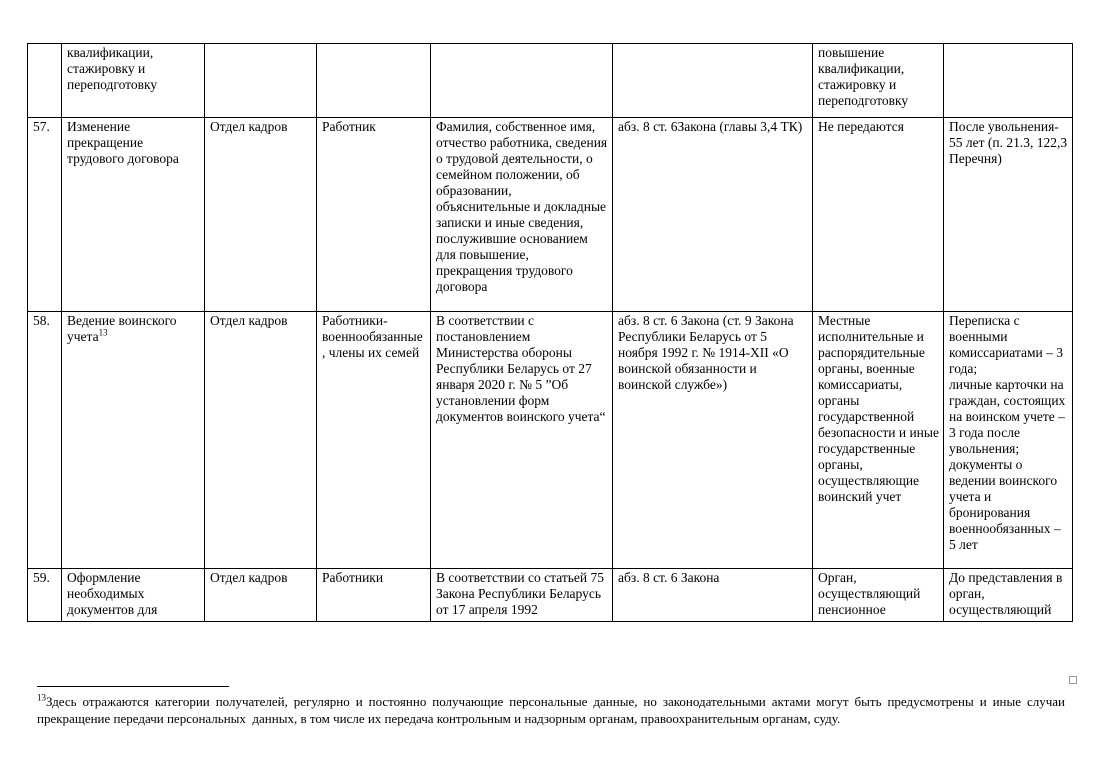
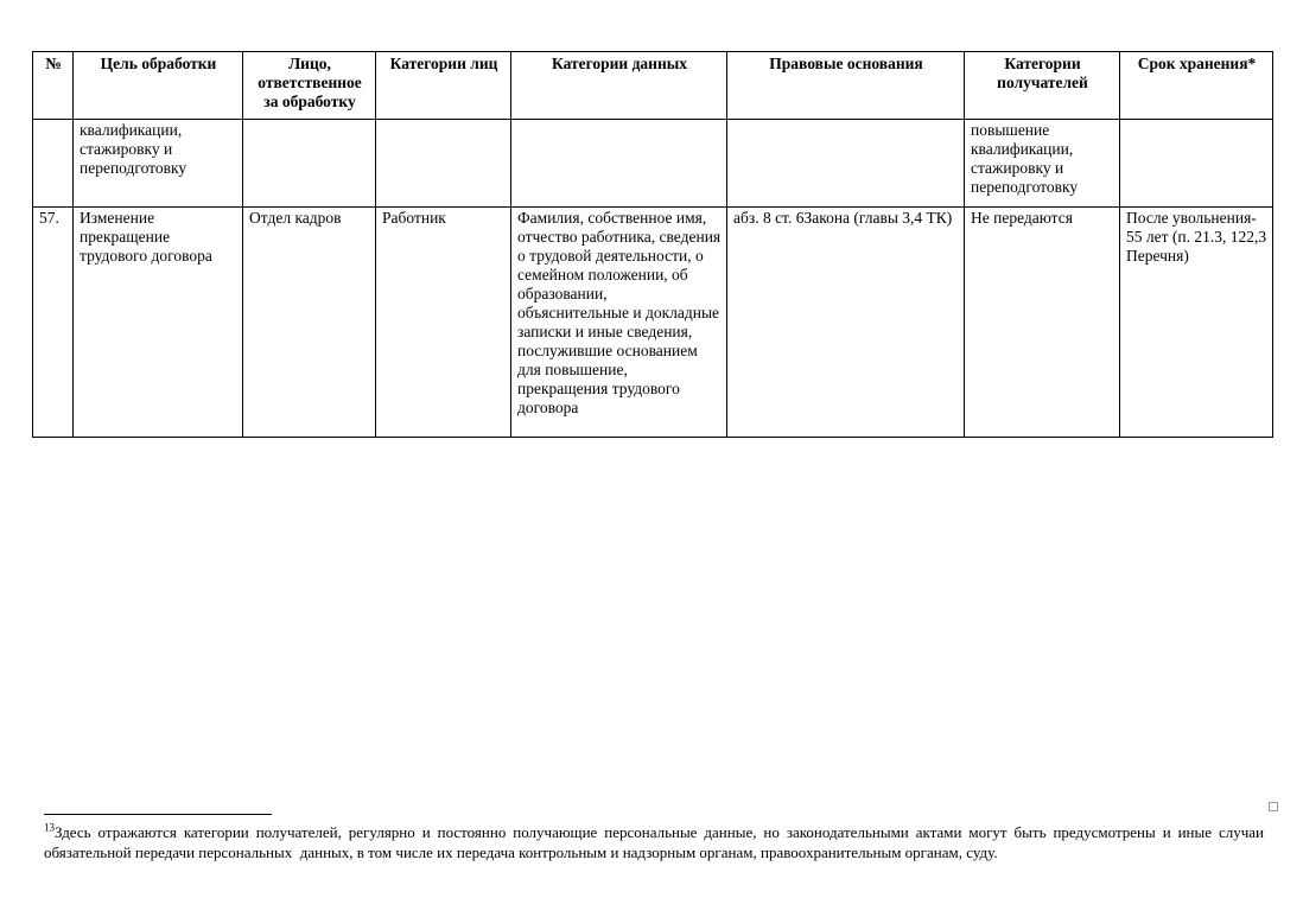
+ №	Цель обработки	Лицо, ответственное за обработку	Категории лиц	Категории данных	Правовые основания	Категории получателей	Срок хранения*
  	квалификации, стажировку и переподготовку					повышение квалификации, стажировку и переподготовку
  57.	Изменение прекращение трудового договора	Отдел кадров	Работник	Фамилия, собственное имя, отчество работника, сведения о трудовой деятельности, о семейном положении, об образовании, объяснительные и докладные записки и иные сведения, послужившие основанием для повышение, прекращения трудового договора	абз. 8 ст. 6Закона (главы 3,4 ТК)	Не передаются	После увольнения- 55 лет (п. 21.3, 122,3 Перечня)
- 58.	Ведение воинского учета13	Отдел кадров	Работники-военнообязанные, члены их семей	В соответствии с постановлением Министерства обороны Республики Беларусь от 27 января 2020 г. № 5 ”Об установлении форм документов воинского учета“	абз. 8 ст. 6 Закона (ст. 9 Закона Республики Беларусь от 5 ноября 1992 г. № 1914-XII «О воинской обязанности и воинской службе»)	Местные исполнительные и распорядительные органы, военные комиссариаты, органы государственной безопасности и иные государственные органы, осуществляющие воинский учет	Переписка с военными комиссариатами – 3 года; личные карточки на граждан, состоящих на воинском учете – 3 года после увольнения; документы о ведении воинского учета и бронирования военнообязанных – 5 лет
- 59.	Оформление необходимых документов для	Отдел кадров	Работники	В соответствии со статьей 75 Закона Республики Беларусь от 17 апреля 1992	абз. 8 ст. 6 Закона	Орган, осуществляющий пенсионное	До представления в орган, осуществляющий
- 13Здесь отражаются категории получателей, регулярно и постоянно получающие персональные данные, но законодательными актами могут быть предусмотрены и иные случаи прекращение передачи персональных данных, в том числе их передача контрольным и надзорным органам, правоохранительным органам, суду.
+ 13Здесь отражаются категории получателей, регулярно и постоянно получающие персональные данные, но законодательными актами могут быть предусмотрены и иные случаи обязательной передачи персональных данных, в том числе их передача контрольным и надзорным органам, правоохранительным органам, суду.
